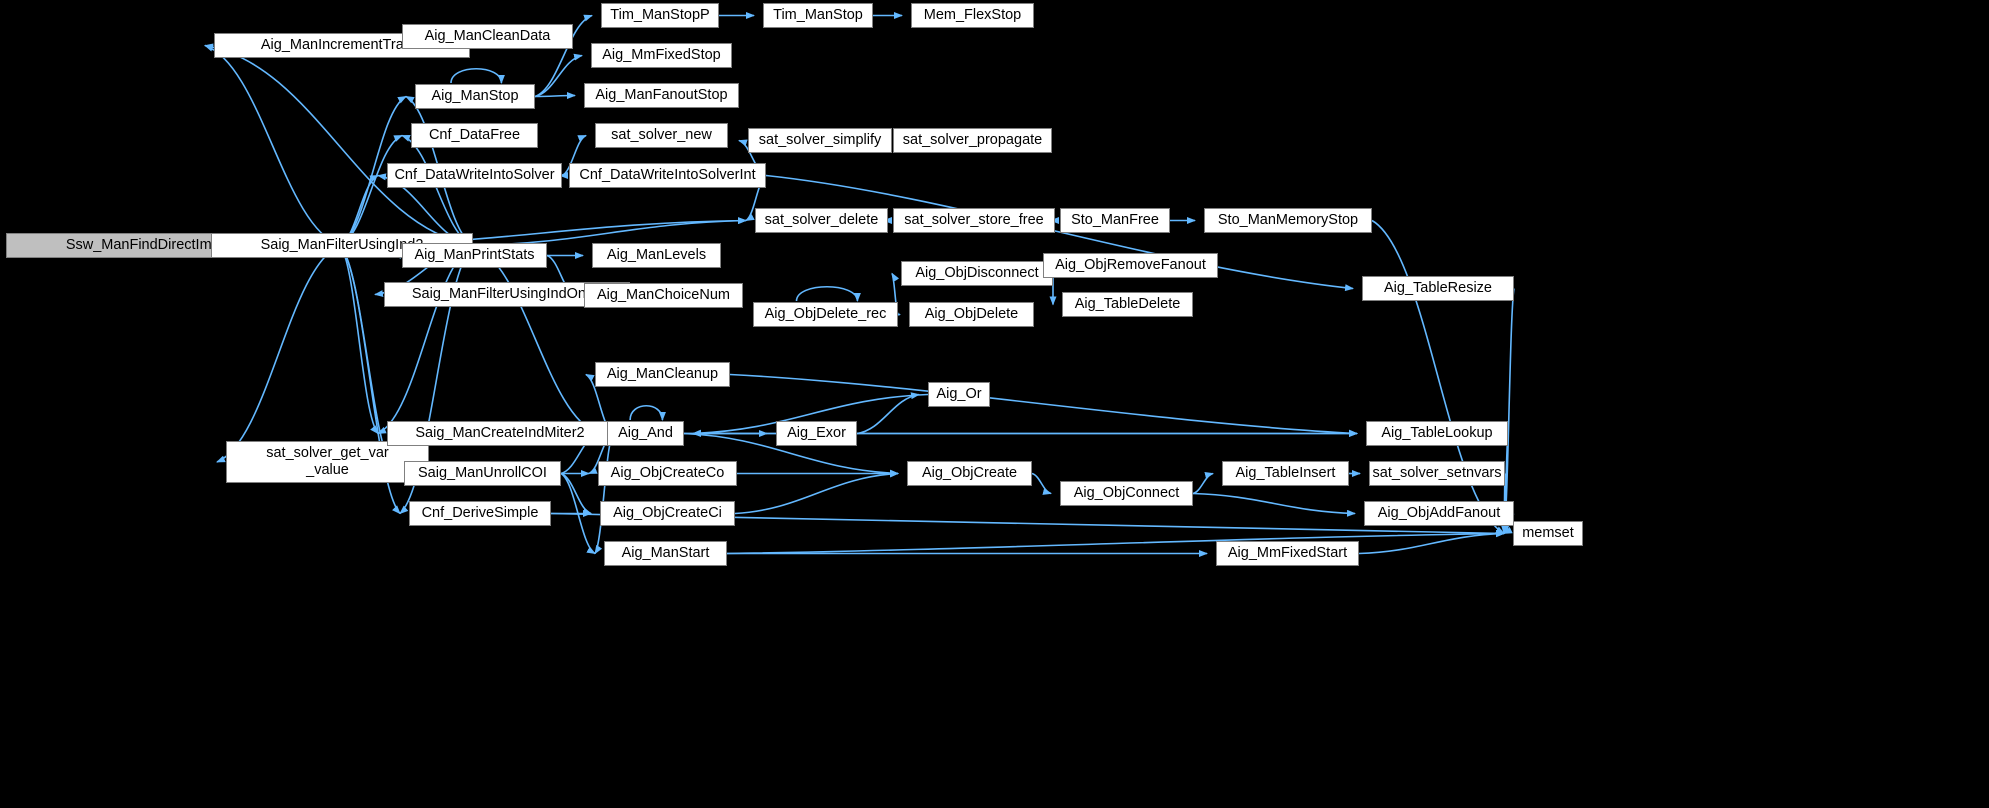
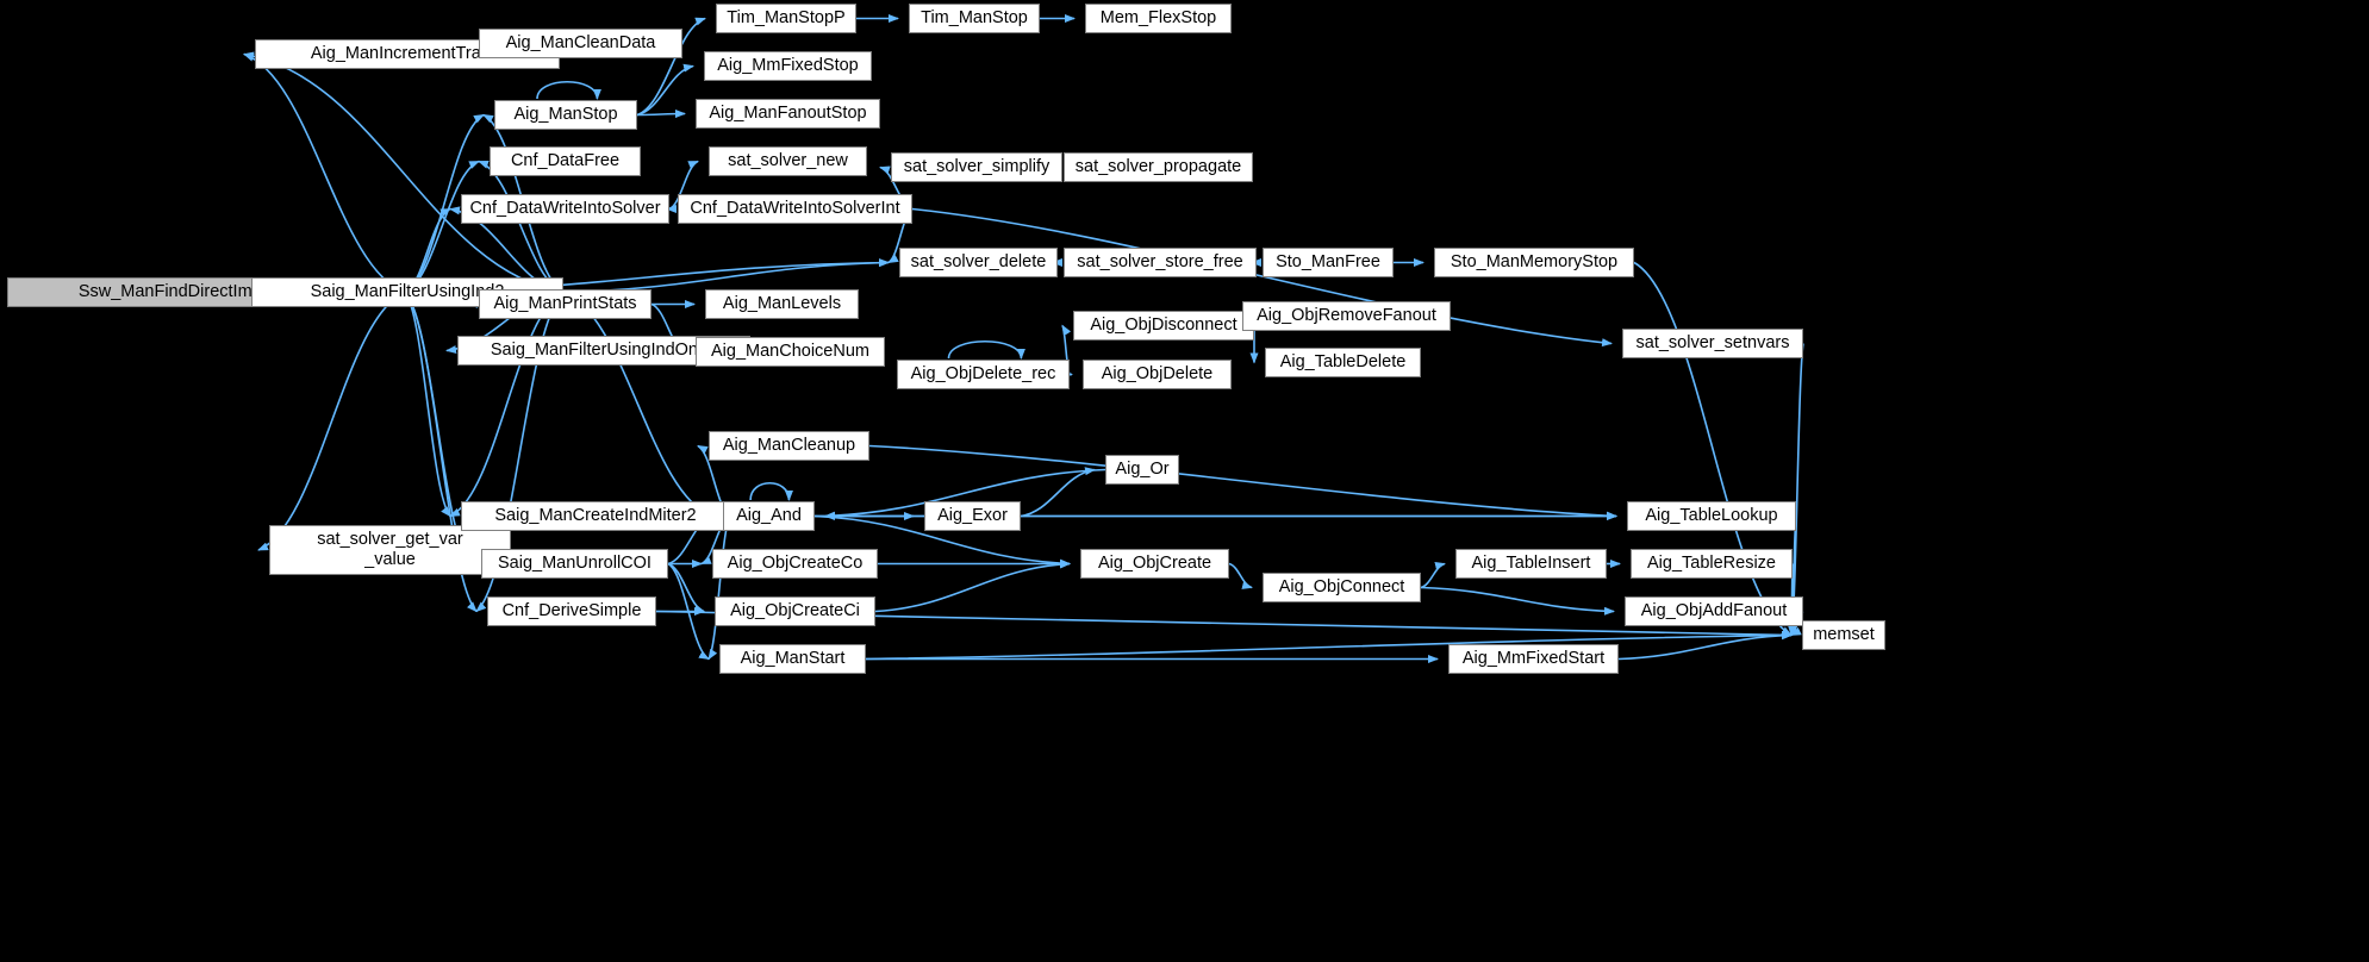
  Aig_ManIncrementTra
  Saig_ManFilterUsingI
  sat_solver_get_var
  _value
  Aig_ManCleanData
  Aig_ManStop
  Cnf_DataFree
  Cnf_DataWriteIntoSolver
  Aig_ManPrintStats
  Saig_ManFilterUsingIndOn
  Saig_ManCreateIndMiter2
  Saig_ManUnrollCOI
  Cnf_DeriveSimple
  Tim_ManStopP
  Aig_MmFixedStop
  Aig_ManFanoutStop
  sat_solver_new
  Cnf_DataWriteIntoSolverInt
  Aig_ManLevels
  Aig_ManChoiceNum
  Aig_ObjDelete_rec
  Aig_ManCleanup
  Aig_And
  Aig_ObjCreateCo
  Aig_ObjCreateCi
  Aig_ManStart
  Tim_ManStop
  sat_solver_simplify
  sat_solver_delete
  Aig_Exor
  Mem_FlexStop
  sat_solver_propagate
  sat_solver_store_free
  Aig_ObjDisconnect
  Aig_ObjDelete
  Aig_Or
  Aig_ObjCreate
  Sto_ManFree
  Aig_ObjRemoveFanout
  Aig_TableDelete
  Aig_ObjConnect
  Sto_ManMemoryStop
  Aig_TableInsert
  Aig_MmFixedStart
- Aig_TableResize
+ sat_solver_setnvars
  Aig_TableLookup
- sat_solver_setnvars
+ Aig_TableResize
  Aig_ObjAddFanout
  memset
